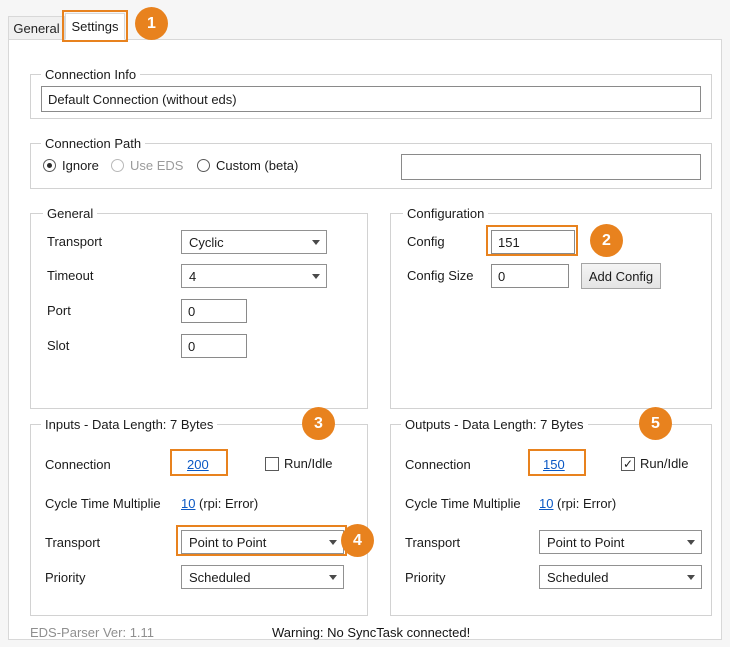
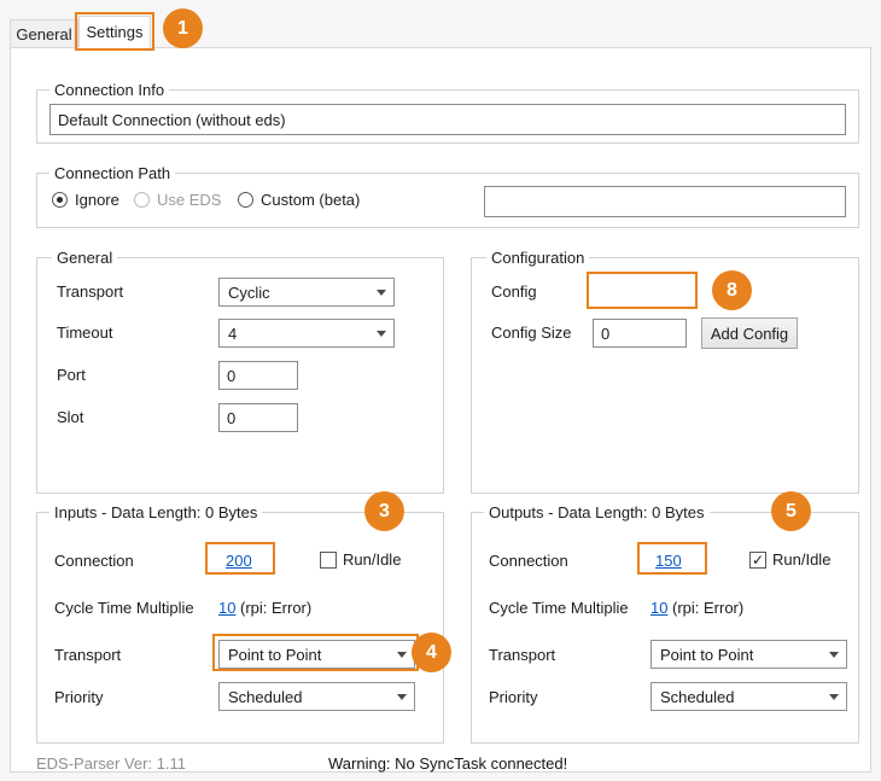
  General
  Settings
  Connection Info
  Default Connection (without eds)
  Connection Path
  Ignore
  Use EDS
  Custom (beta)
  General
  Transport
  Cyclic
  Timeout
  4
  Port
  0
  Slot
  0
  Configuration
  Config
- 151
  Config Size
  0
  Add Config
- Inputs - Data Length: 7 Bytes
+ Inputs - Data Length: 0 Bytes
  Connection
  200
  Run/Idle
  Cycle Time Multiplie
  10
  (rpi: Error)
  Transport
  Point to Point
  Priority
  Scheduled
- Outputs - Data Length: 7 Bytes
+ Outputs - Data Length: 0 Bytes
  Connection
  150
  Run/Idle
  Cycle Time Multiplie
  10
  (rpi: Error)
  Transport
  Point to Point
  Priority
  Scheduled
  EDS-Parser Ver: 1.11
  Warning: No SyncTask connected!
  1
- 2
+ 8
  3
  4
  5
